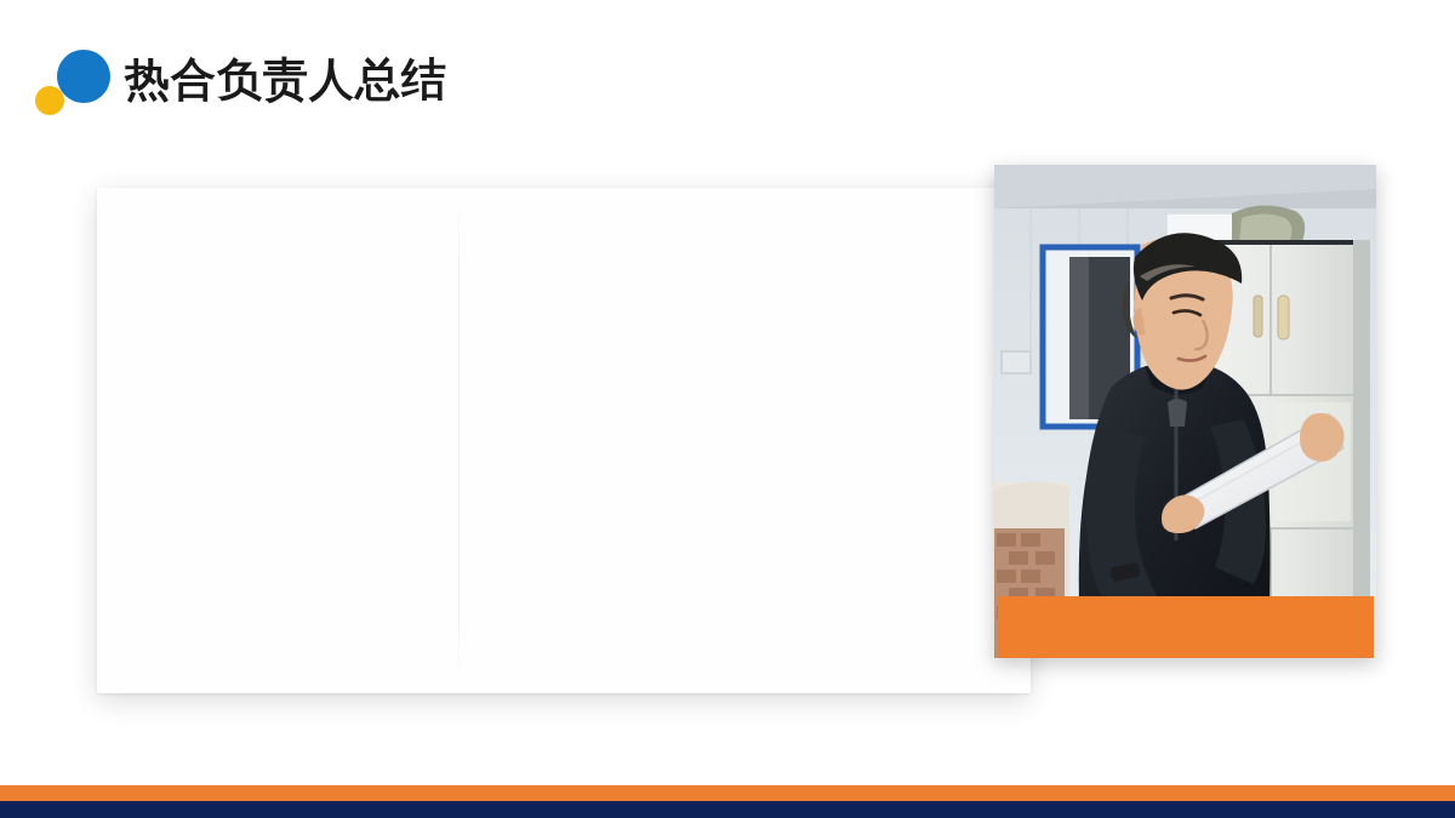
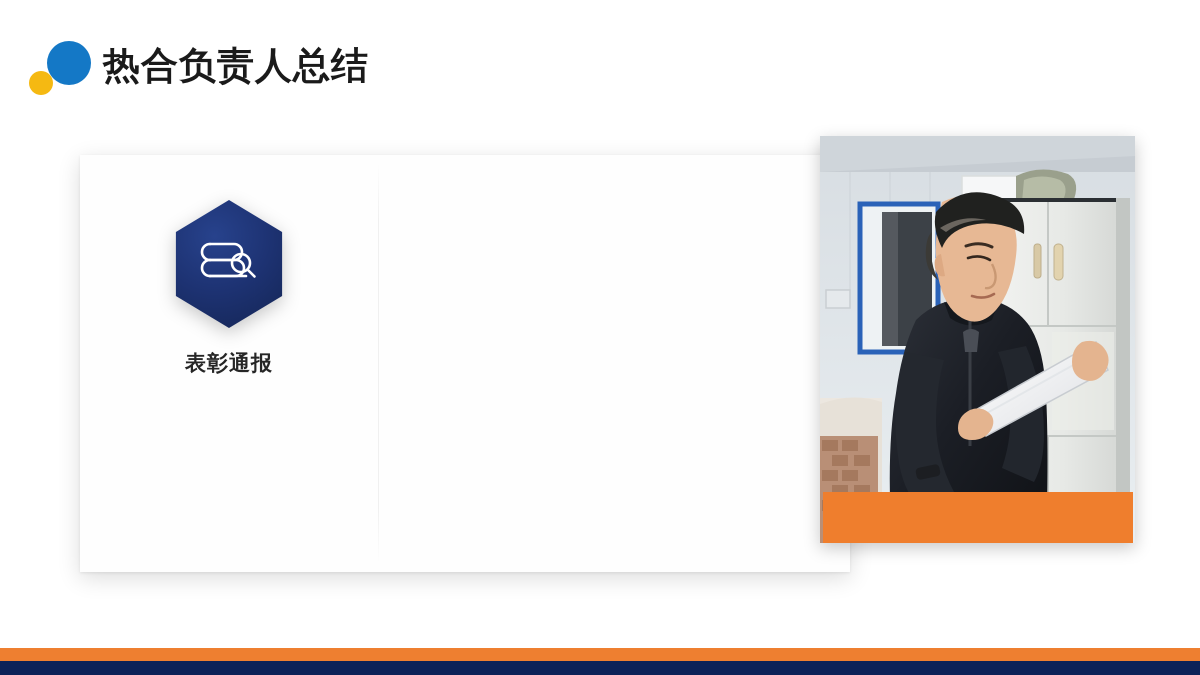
  热合负责人总结
+ 表彰通报
